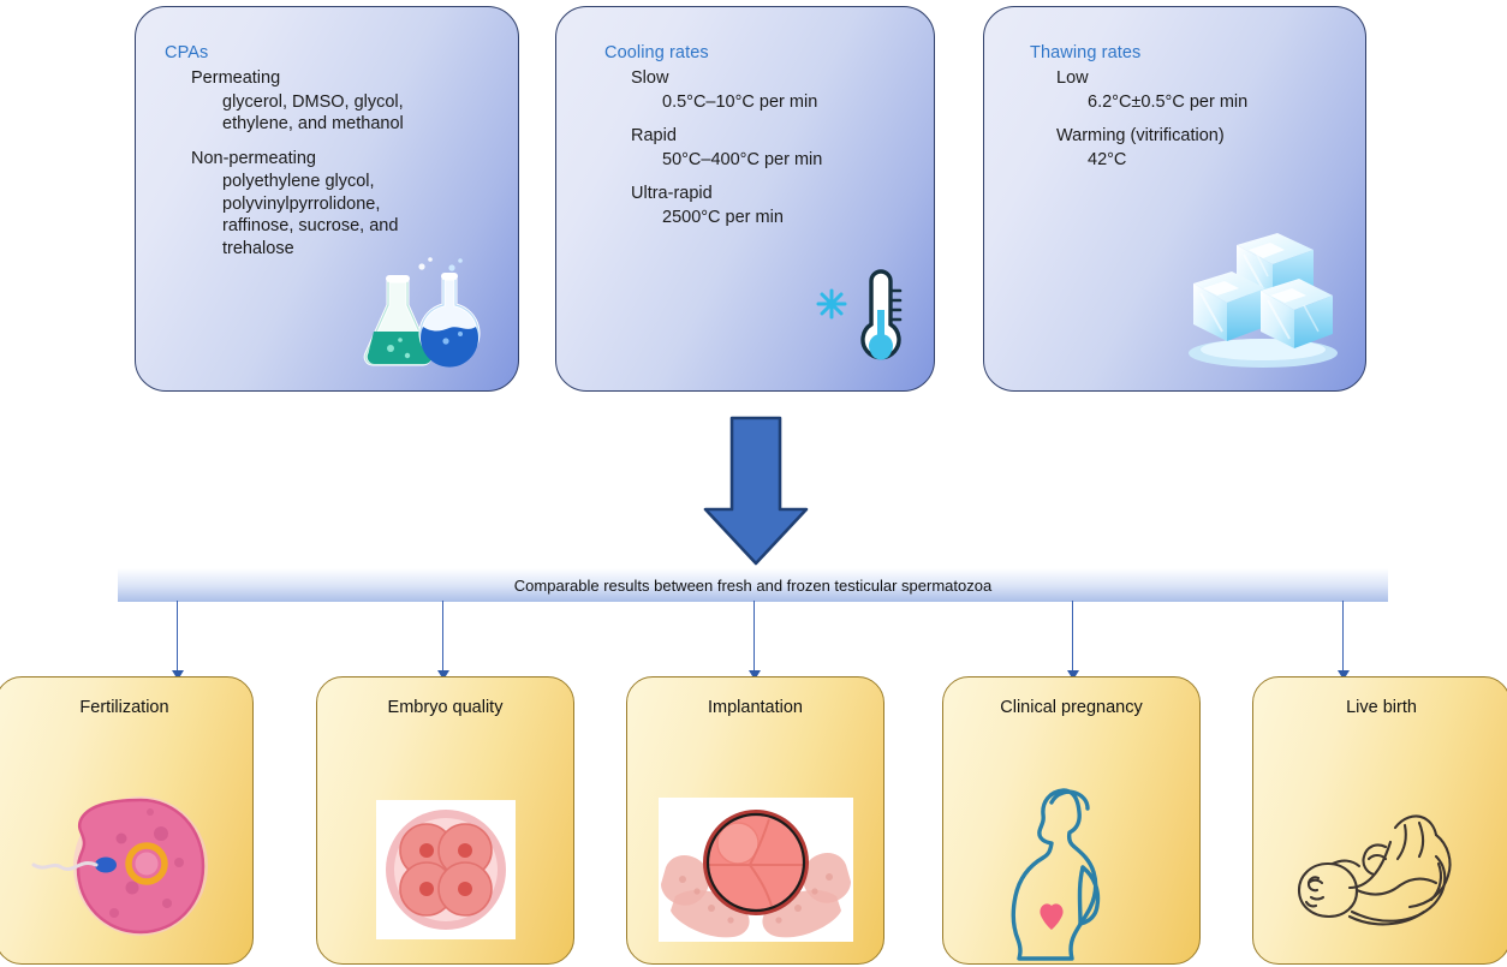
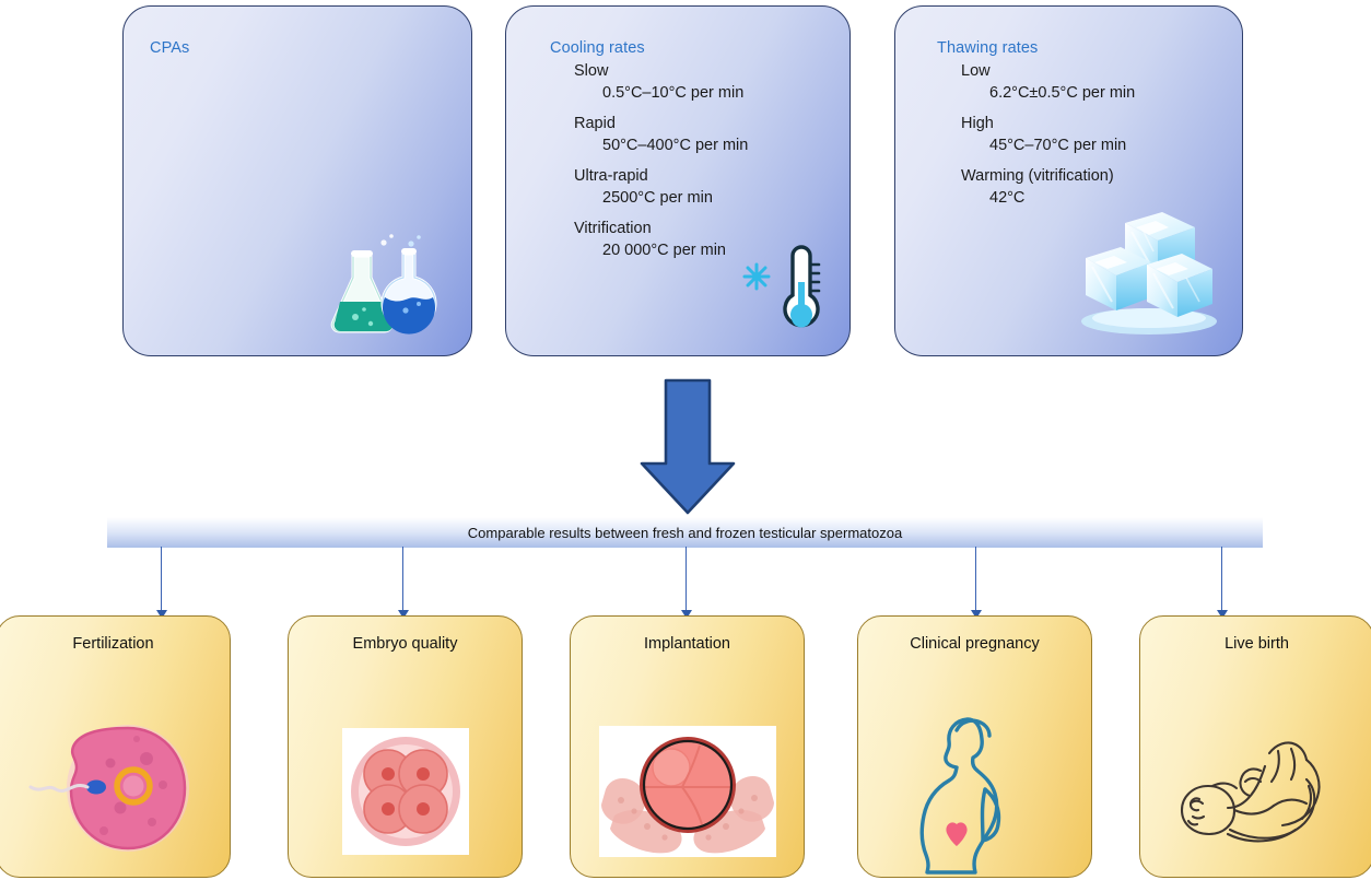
  CPAs
- Permeating
- glycerol, DMSO, glycol,
- ethylene, and methanol
- Non-permeating
- polyethylene glycol,
- polyvinylpyrrolidone,
- raffinose, sucrose, and
- trehalose
  Cooling rates
  Slow
  0.5°C–10°C per min
  Rapid
  50°C–400°C per min
  Ultra-rapid
  2500°C per min
+ Vitrification
+ 20 000°C per min
  Thawing rates
  Low
  6.2°C±0.5°C per min
+ High
+ 45°C–70°C per min
  Warming (vitrification)
  42°C
  Comparable results between fresh and frozen testicular spermatozoa
  Fertilization
  Embryo quality
  Implantation
  Clinical pregnancy
  Live birth
